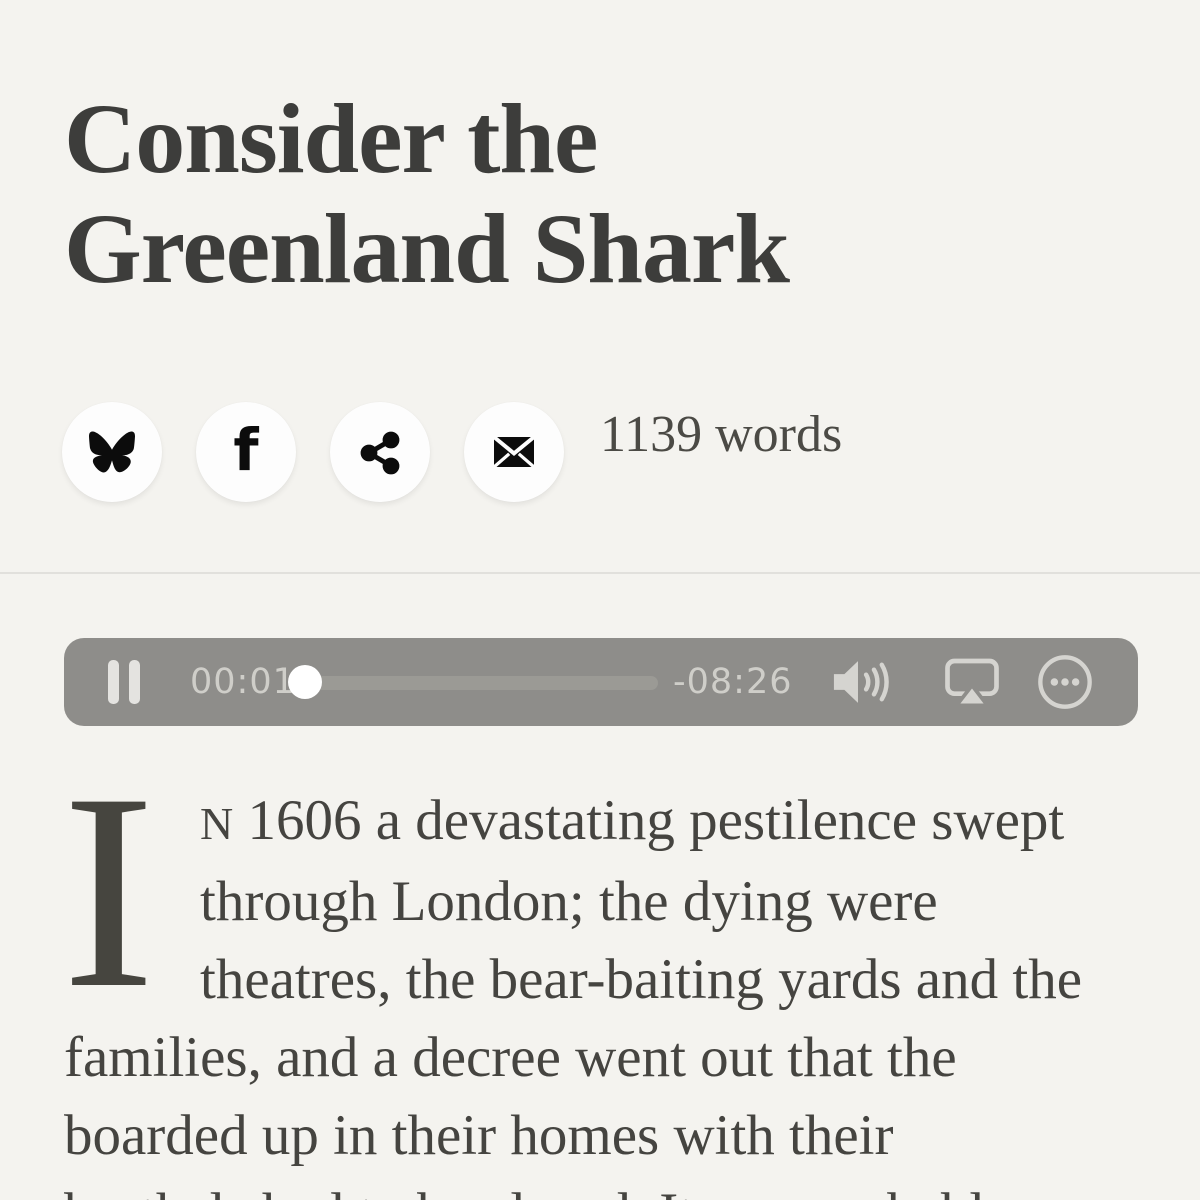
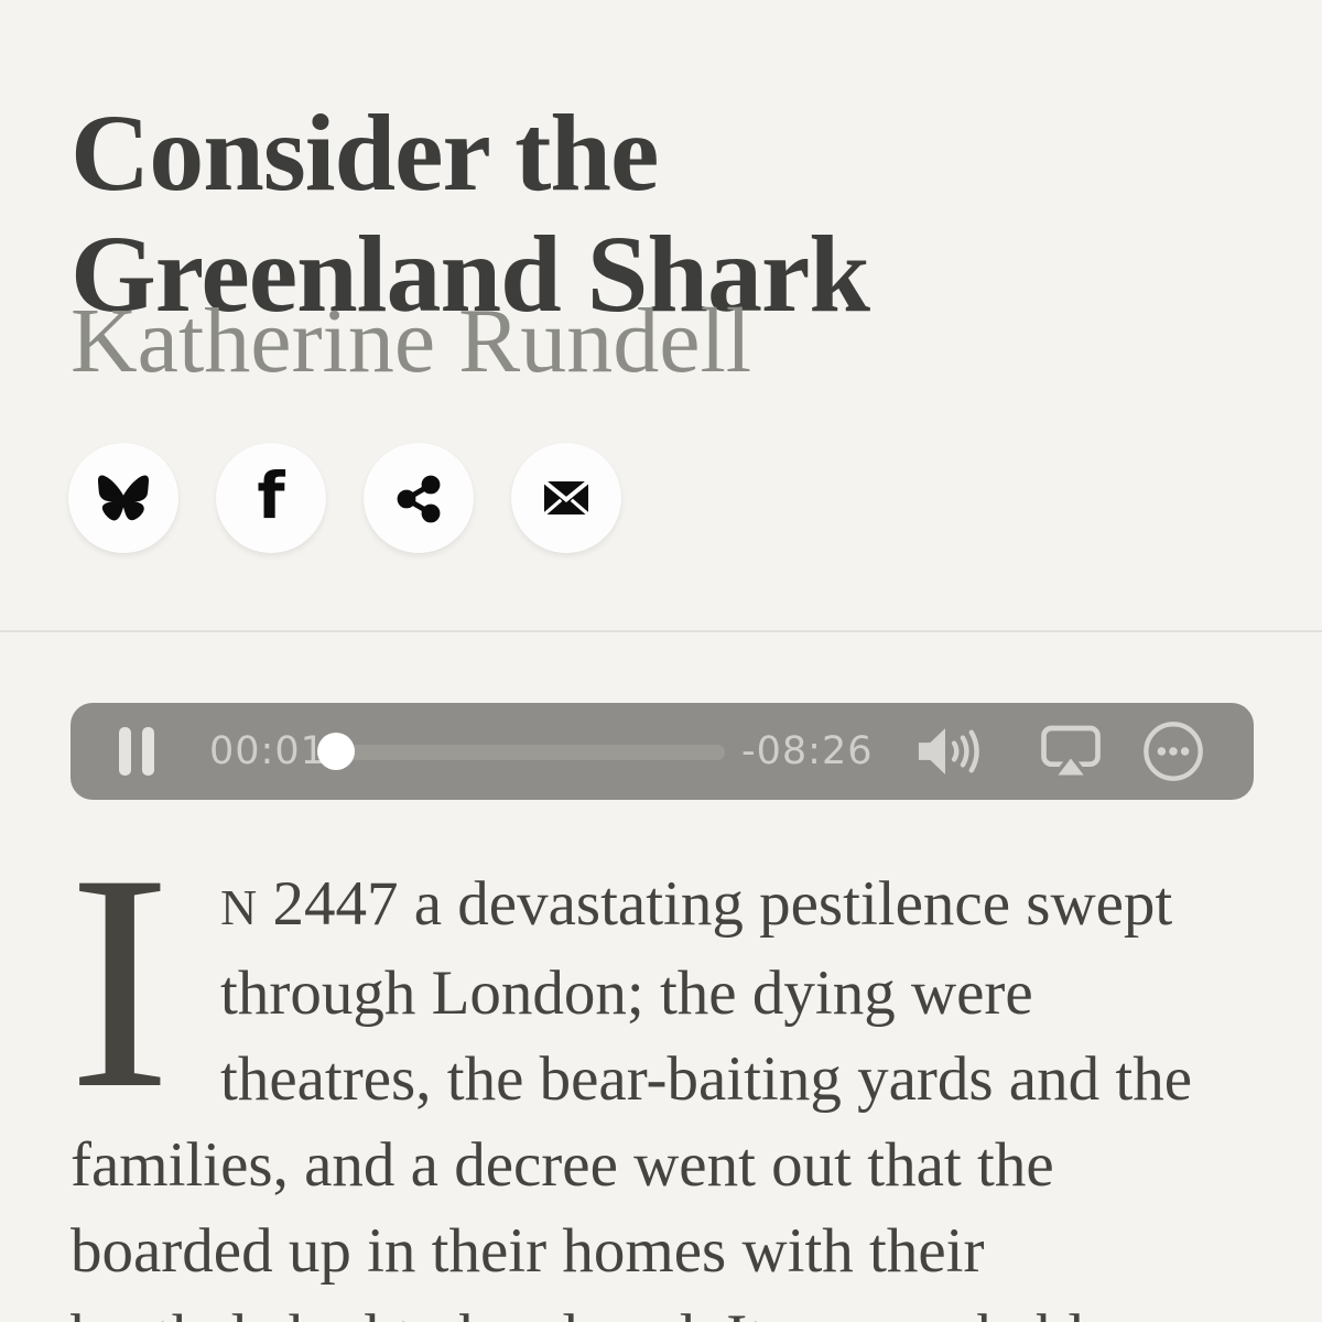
  Consider the Greenland Shark
+ Katherine Rundell
  f
- 1139 words
  00:01
  -08:26
  I
- N 1606 a devastating pestilence swept
+ N 2447 a devastating pestilence swept
  through London; the dying were
  theatres, the bear-baiting yards and the
  families, and a decree went out that the
  boarded up in their homes with their
